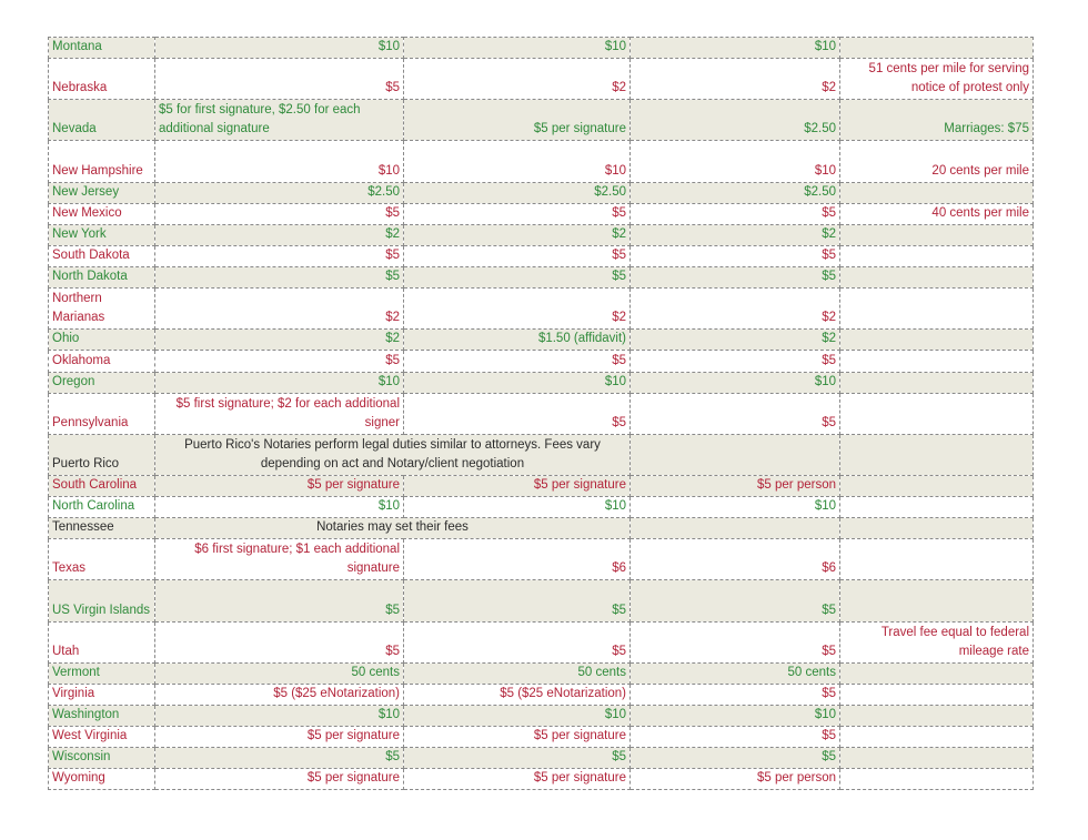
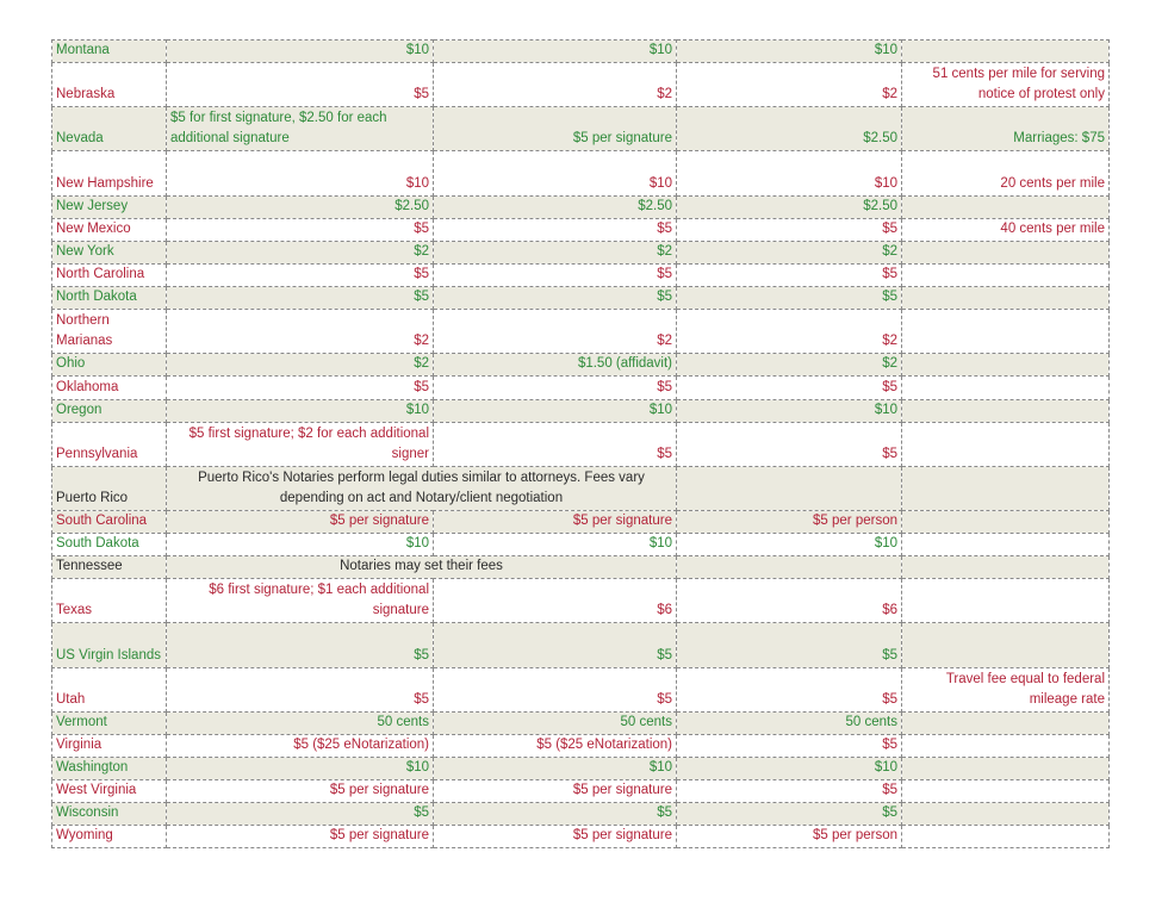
  Montana	$10	$10	$10
  Nebraska	$5	$2	$2	51 cents per mile for serving notice of protest only
  Nevada	$5 for first signature, $2.50 for each additional signature	$5 per signature	$2.50	Marriages: $75
  New Hampshire	$10	$10	$10	20 cents per mile
  New Jersey	$2.50	$2.50	$2.50
  New Mexico	$5	$5	$5	40 cents per mile
  New York	$2	$2	$2
- South Dakota	$5	$5	$5
+ North Carolina	$5	$5	$5
  North Dakota	$5	$5	$5
  Northern Marianas	$2	$2	$2
  Ohio	$2	$1.50 (affidavit)	$2
  Oklahoma	$5	$5	$5
  Oregon	$10	$10	$10
  Pennsylvania	$5 first signature; $2 for each additional signer	$5	$5
  Puerto Rico	Puerto Rico's Notaries perform legal duties similar to attorneys. Fees vary depending on act and Notary/client negotiation
  South Carolina	$5 per signature	$5 per signature	$5 per person
- North Carolina	$10	$10	$10
+ South Dakota	$10	$10	$10
  Tennessee	Notaries may set their fees
  Texas	$6 first signature; $1 each additional signature	$6	$6
  US Virgin Islands	$5	$5	$5
  Utah	$5	$5	$5	Travel fee equal to federal mileage rate
  Vermont	50 cents	50 cents	50 cents
  Virginia	$5 ($25 eNotarization)	$5 ($25 eNotarization)	$5
  Washington	$10	$10	$10
  West Virginia	$5 per signature	$5 per signature	$5
  Wisconsin	$5	$5	$5
  Wyoming	$5 per signature	$5 per signature	$5 per person
